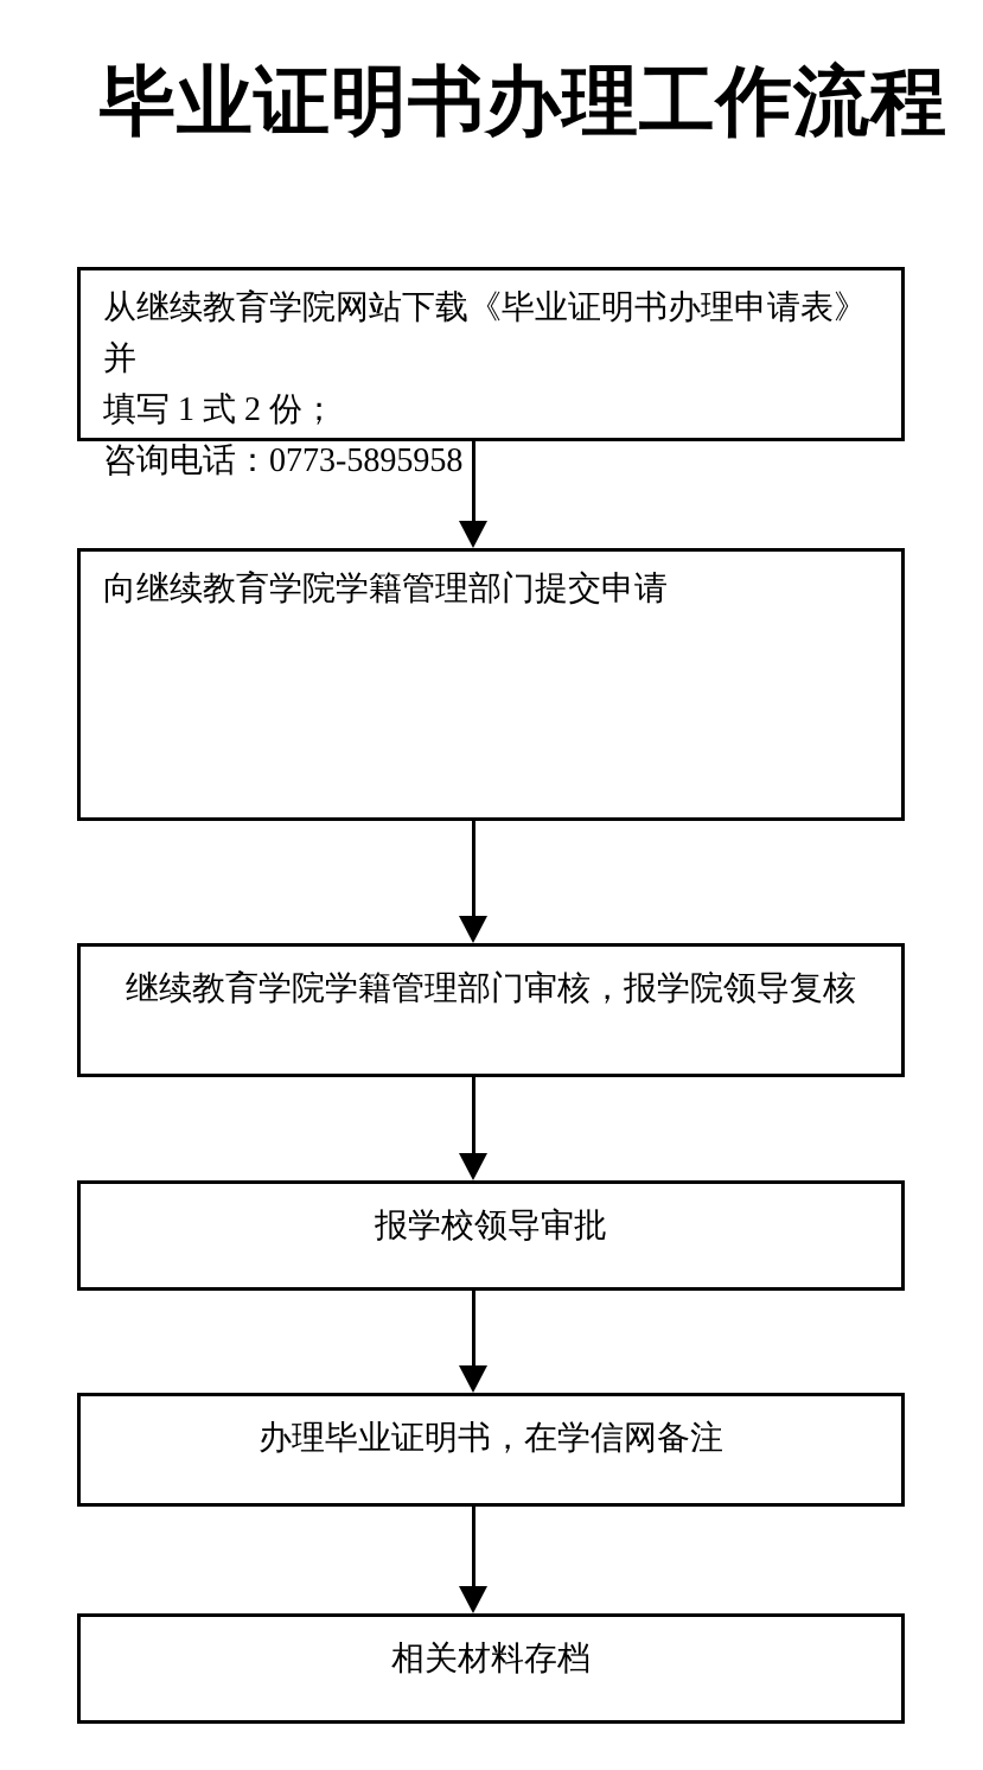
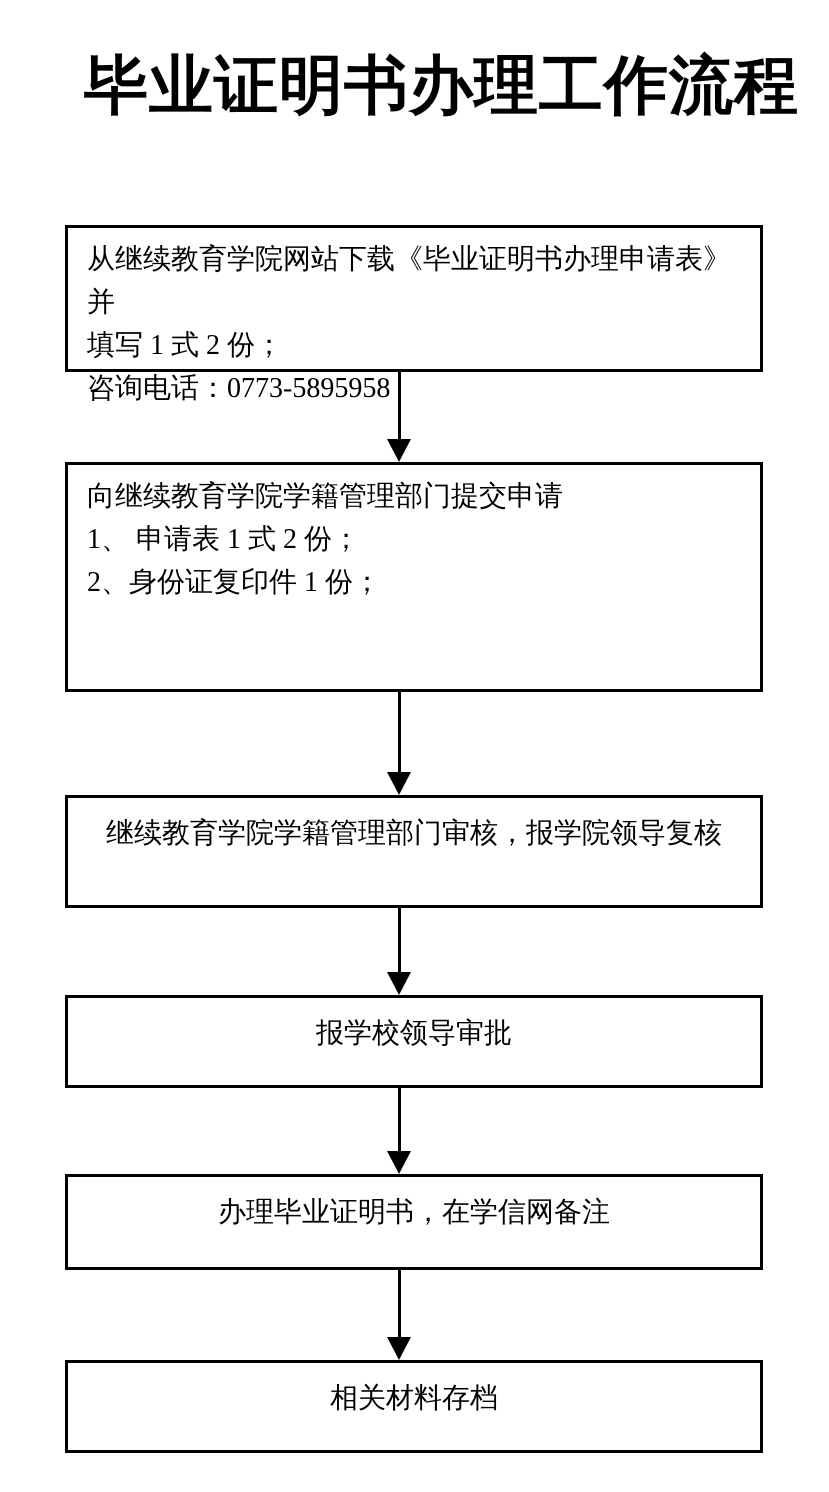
  毕业证明书办理工作流程
  从继续教育学院网站下载《毕业证明书办理申请表》并
  填写 1 式 2 份；
  咨询电话：0773-5895958
  向继续教育学院学籍管理部门提交申请
+ 1、 申请表 1 式 2 份；
+ 2、身份证复印件 1 份；
  继续教育学院学籍管理部门审核，报学院领导复核
  报学校领导审批
  办理毕业证明书，在学信网备注
  相关材料存档
